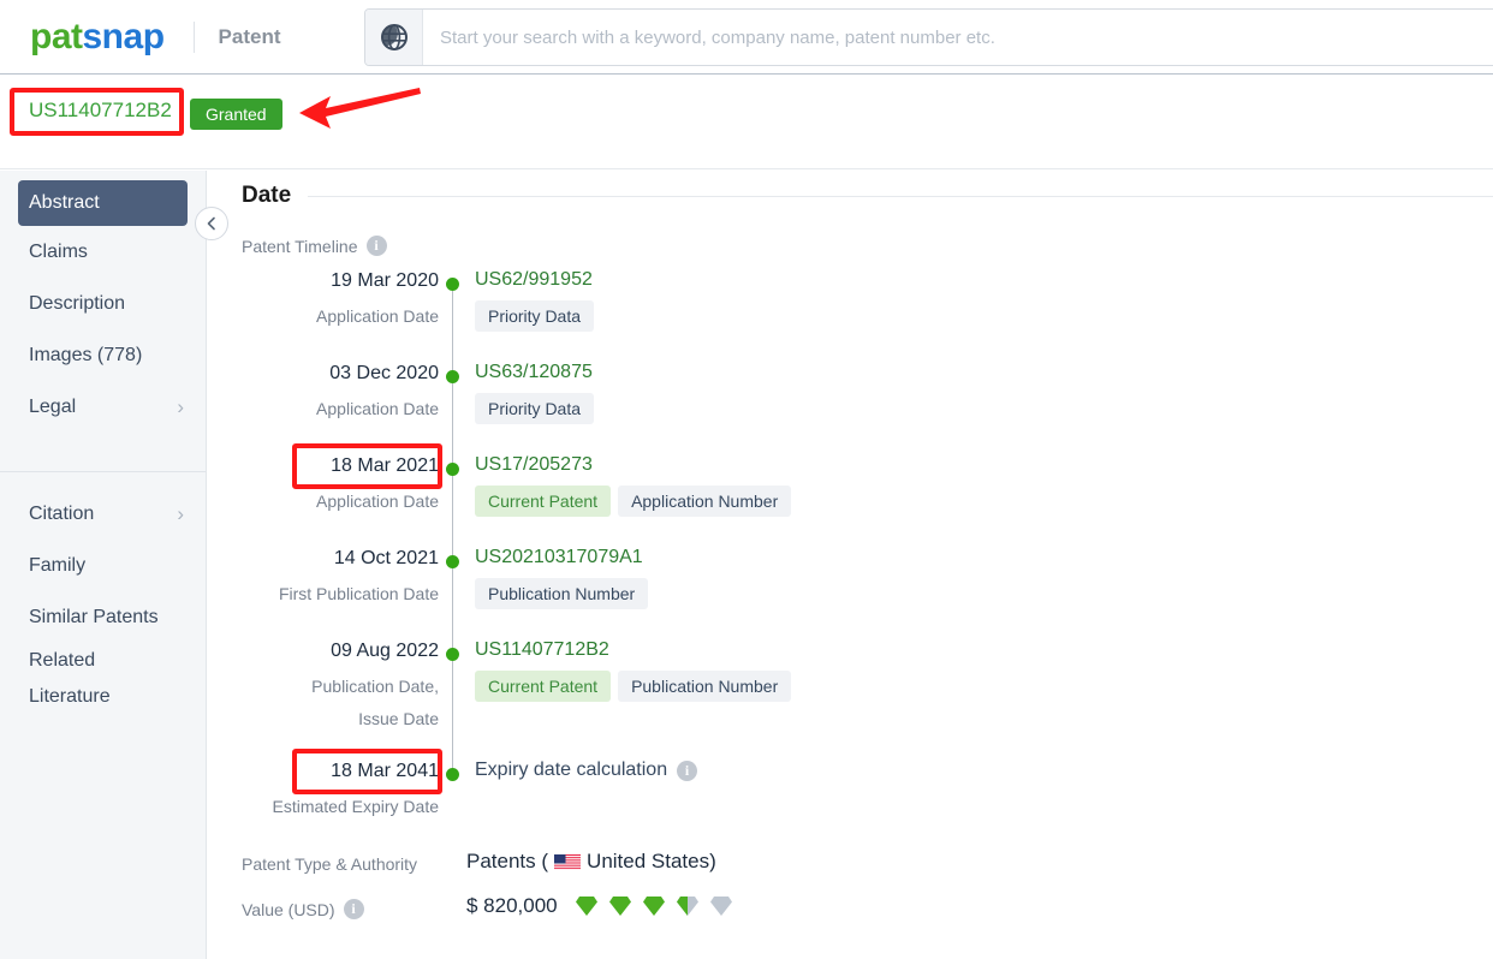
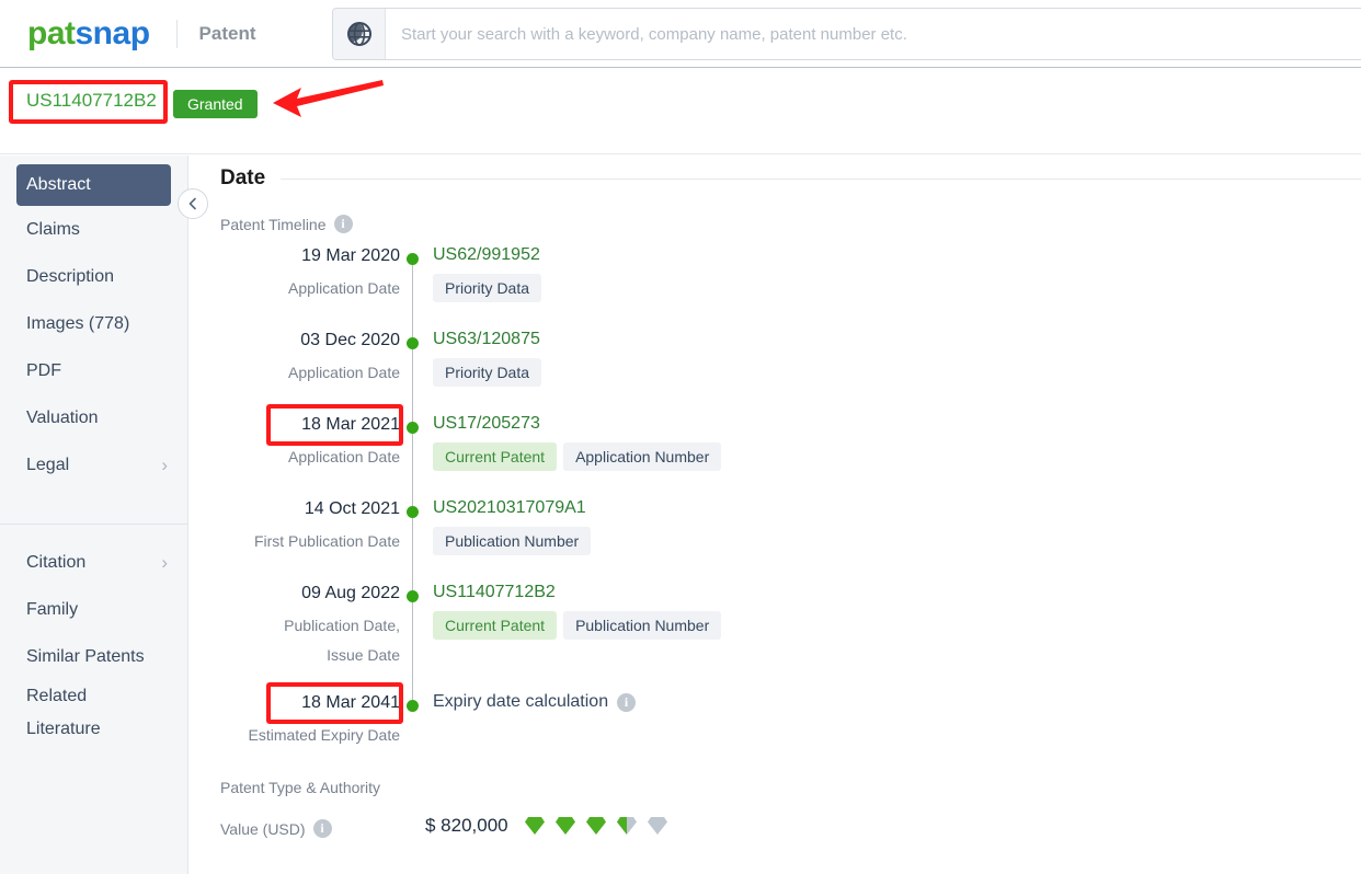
  patsnap
  Patent
  Start your search with a keyword, company name, patent number etc.
  US11407712B2
  Granted
  Abstract
  Claims
  Description
  Images (778)
+ PDF
+ Valuation
  Legal
  ›
  Citation
  ›
  Family
  Similar Patents
  Related
  Literature
  Date
  Patent Timeline
  i
  19 Mar 2020
  Application Date
  US62/991952
  Priority Data
  03 Dec 2020
  Application Date
  US63/120875
  Priority Data
  18 Mar 2021
  Application Date
  US17/205273
  Current Patent
  Application Number
  14 Oct 2021
  First Publication Date
  US20210317079A1
  Publication Number
  09 Aug 2022
  Publication Date,
  Issue Date
  US11407712B2
  Current Patent
  Publication Number
  18 Mar 2041
  Estimated Expiry Date
  Expiry date calculation
  i
  Patent Type & Authority
- Patents (
- United States
- )
  Value (USD)
  i
  $ 820,000
